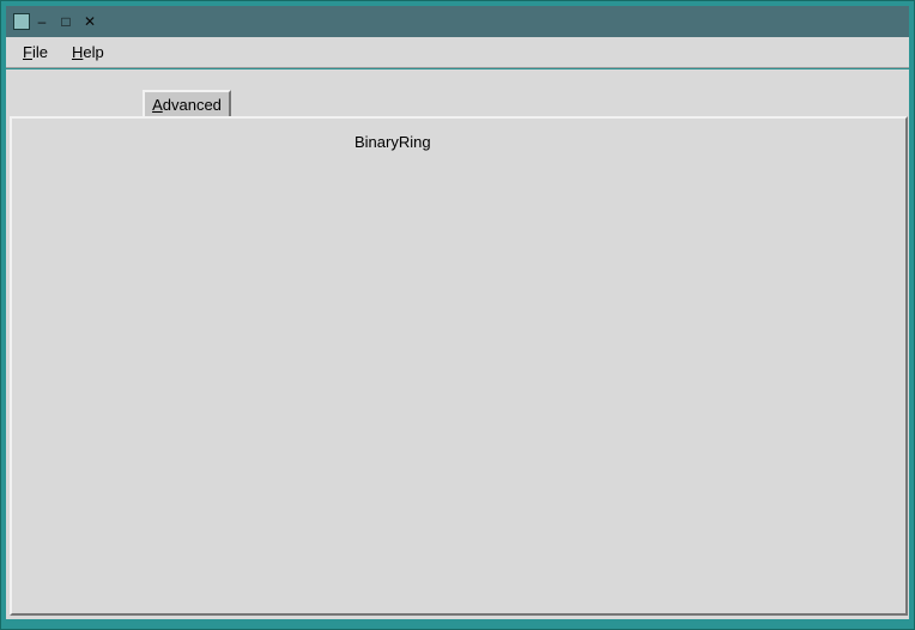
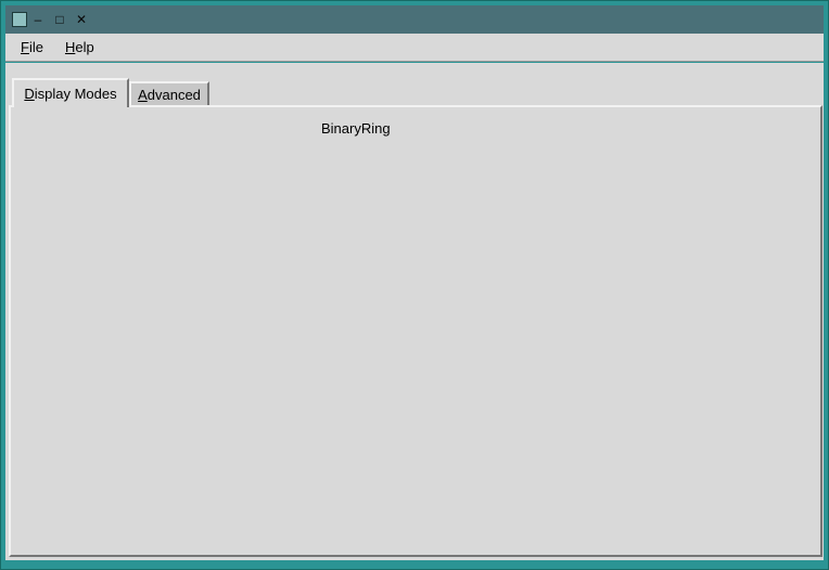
  –
  □
  ✕
  File
  Help
+ Display Modes
  Advanced
  BinaryRing
